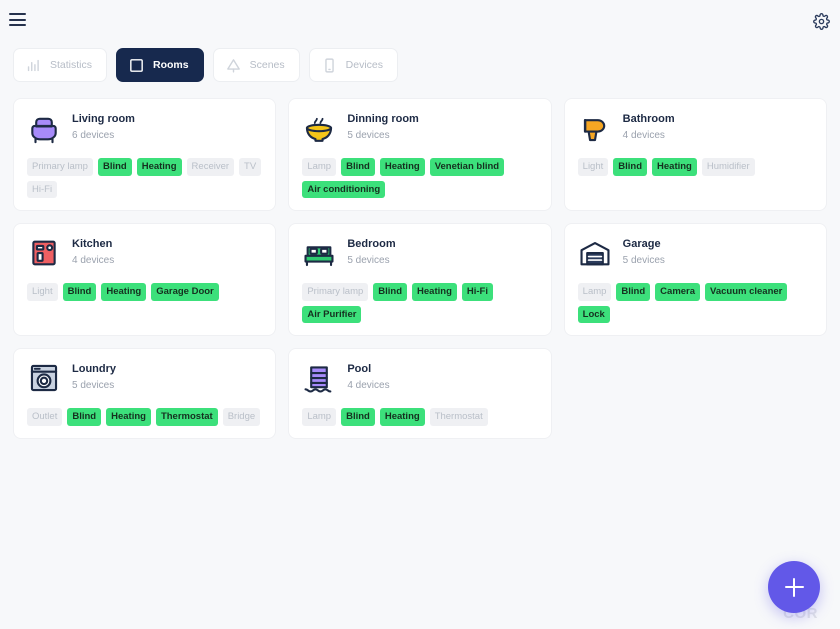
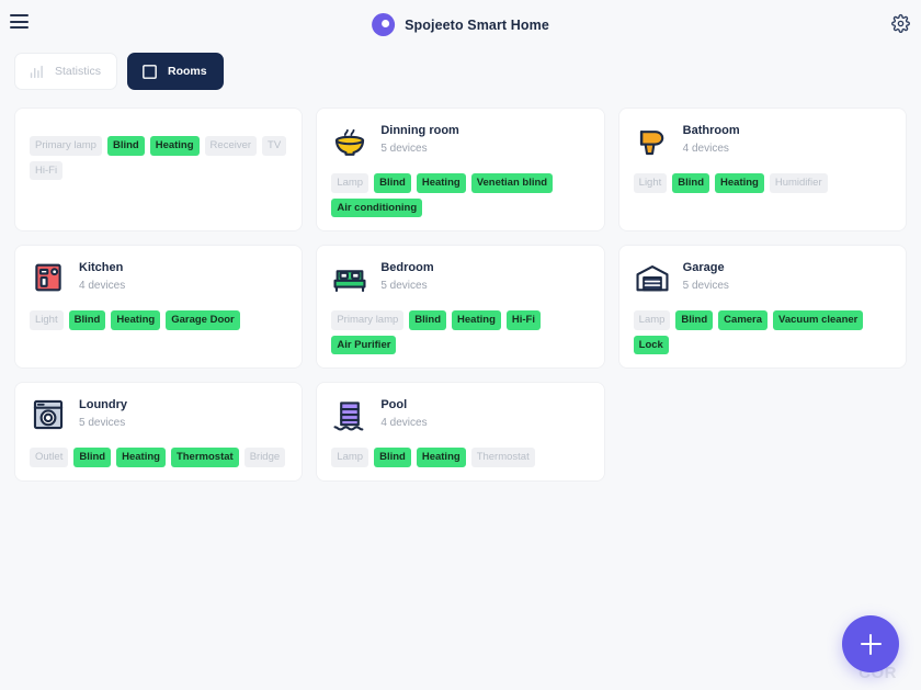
+ Spojeeto Smart Home
  Statistics
  Rooms
- Scenes
- Devices
- Living room
- 6 devices
  Primary lamp
  Blind
  Heating
  Receiver
  TV
  Hi-Fi
  Dinning room
  5 devices
  Lamp
  Blind
  Heating
  Venetian blind
  Air conditioning
  Bathroom
  4 devices
  Light
  Blind
  Heating
  Humidifier
  Kitchen
  4 devices
  Light
  Blind
  Heating
  Garage Door
  Bedroom
  5 devices
  Primary lamp
  Blind
  Heating
  Hi-Fi
  Air Purifier
  Garage
  5 devices
  Lamp
  Blind
  Camera
  Vacuum cleaner
  Lock
  Loundry
  5 devices
  Outlet
  Blind
  Heating
  Thermostat
  Bridge
  Pool
  4 devices
  Lamp
  Blind
  Heating
  Thermostat
  COR
